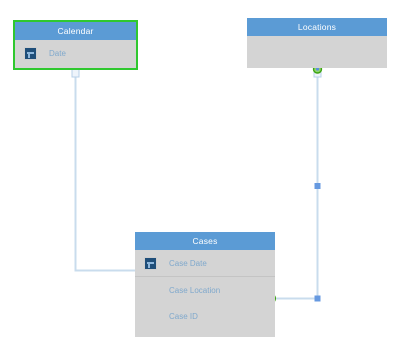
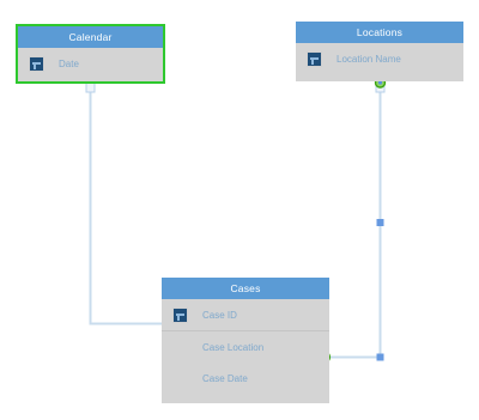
  Calendar
  Date
  Locations
+ Location Name
  Cases
- Case Date
+ Case ID
  Case Location
- Case ID
+ Case Date
